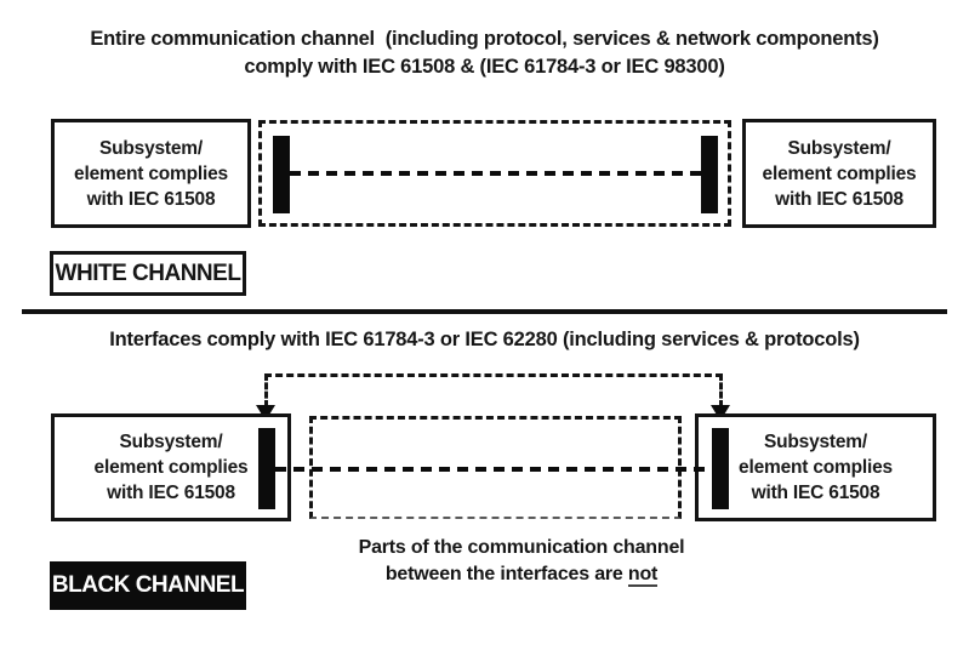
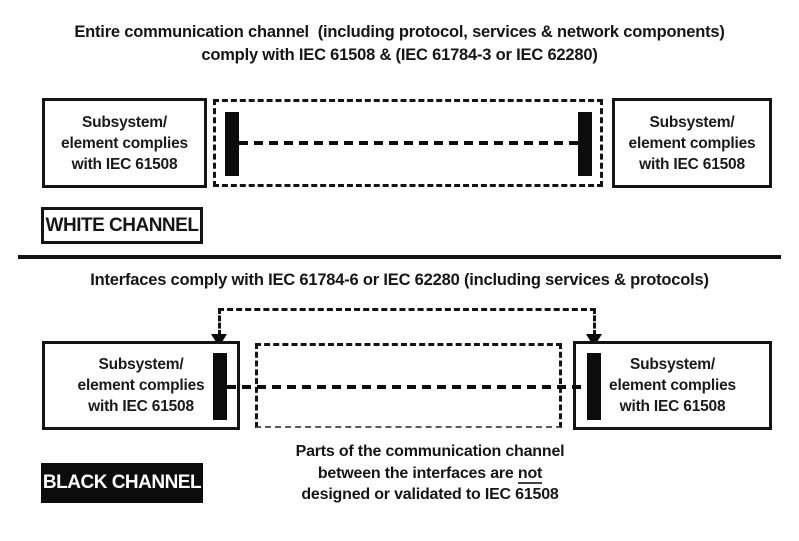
  Entire communication channel (including protocol, services & network components)
- comply with IEC 61508 & (IEC 61784-3 or IEC 98300)
+ comply with IEC 61508 & (IEC 61784-3 or IEC 62280)
  Subsystem/
  element complies
  with IEC 61508
  Subsystem/
  element complies
  with IEC 61508
  WHITE CHANNEL
- Interfaces comply with IEC 61784-3 or IEC 62280 (including services & protocols)
+ Interfaces comply with IEC 61784-6 or IEC 62280 (including services & protocols)
  Subsystem/
  element complies
  with IEC 61508
  Subsystem/
  element complies
  with IEC 61508
  Parts of the communication channel
  between the interfaces are not
+ designed or validated to IEC 61508
  BLACK CHANNEL
